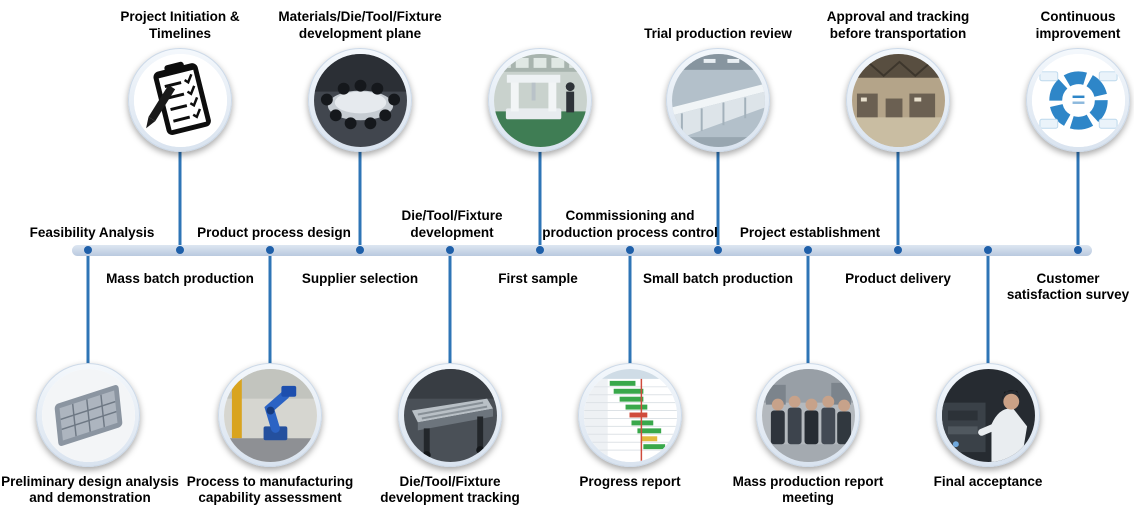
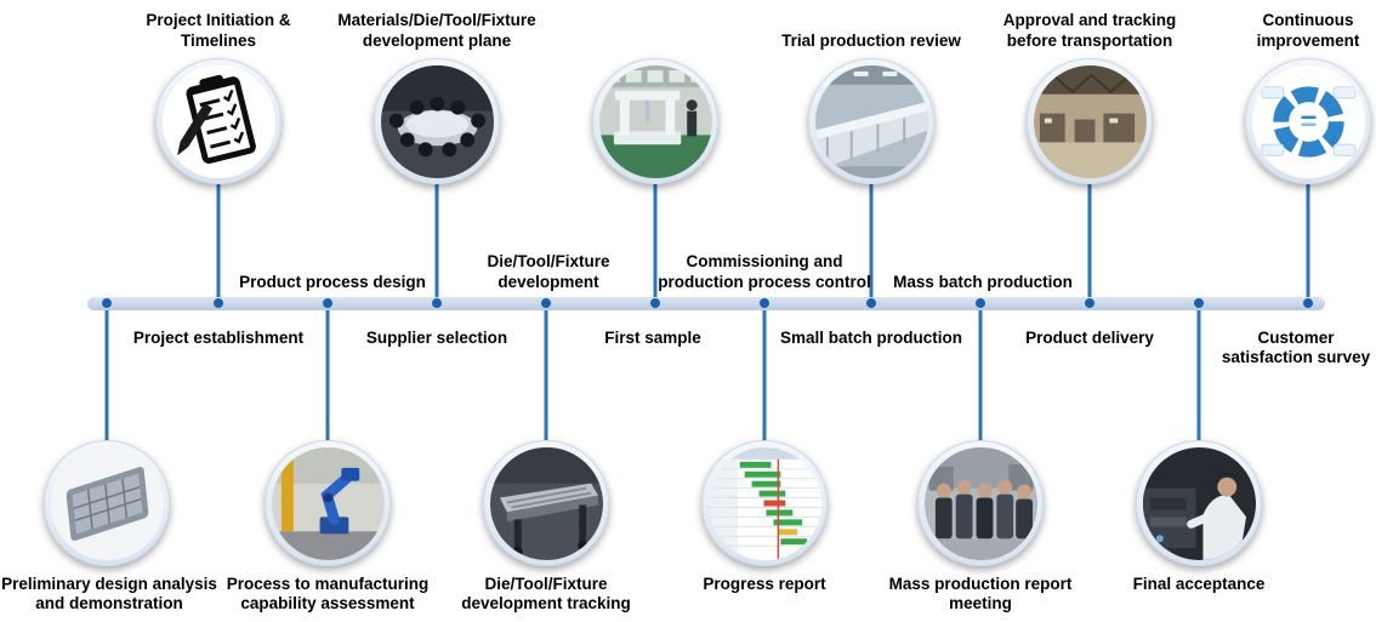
- Feasibility Analysis
- Mass batch production
+ Project establishment
  Product process design
  Supplier selection
  Die/Tool/Fixture
  development
  First sample
  Commissioning and
  production process control
  Small batch production
- Project establishment
+ Mass batch production
  Product delivery
  Customer
  satisfaction survey
  Project Initiation &
  Timelines
  Materials/Die/Tool/Fixture
  development plane
  Trial production review
  Approval and tracking
  before transportation
  Continuous
  improvement
  Preliminary design analysis
  and demonstration
  Process to manufacturing
  capability assessment
  Die/Tool/Fixture
  development tracking
  Progress report
  Mass production report
  meeting
  Final acceptance
